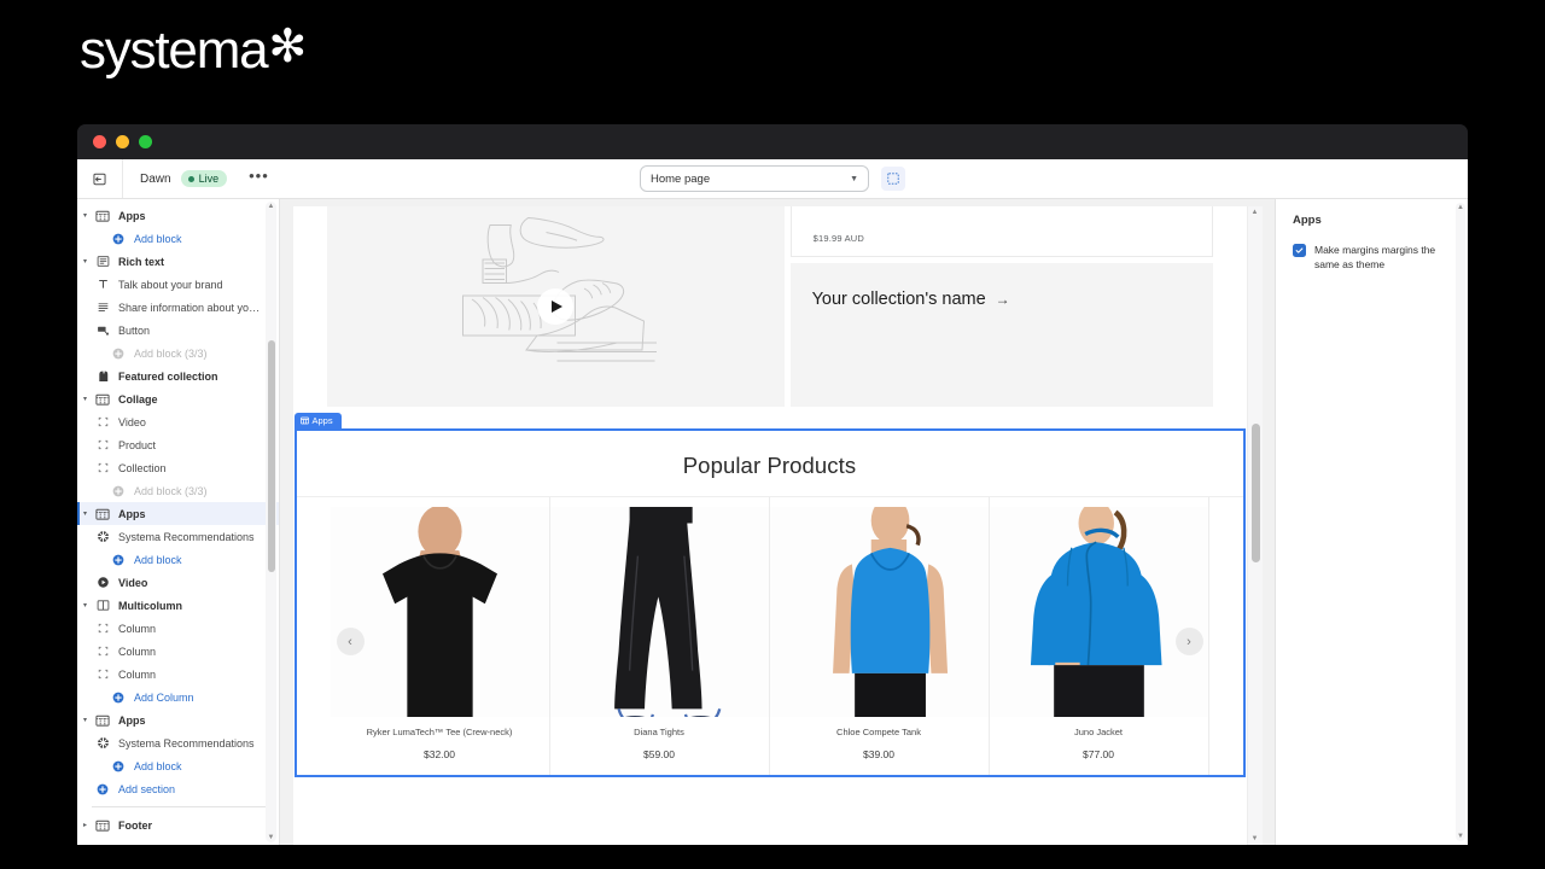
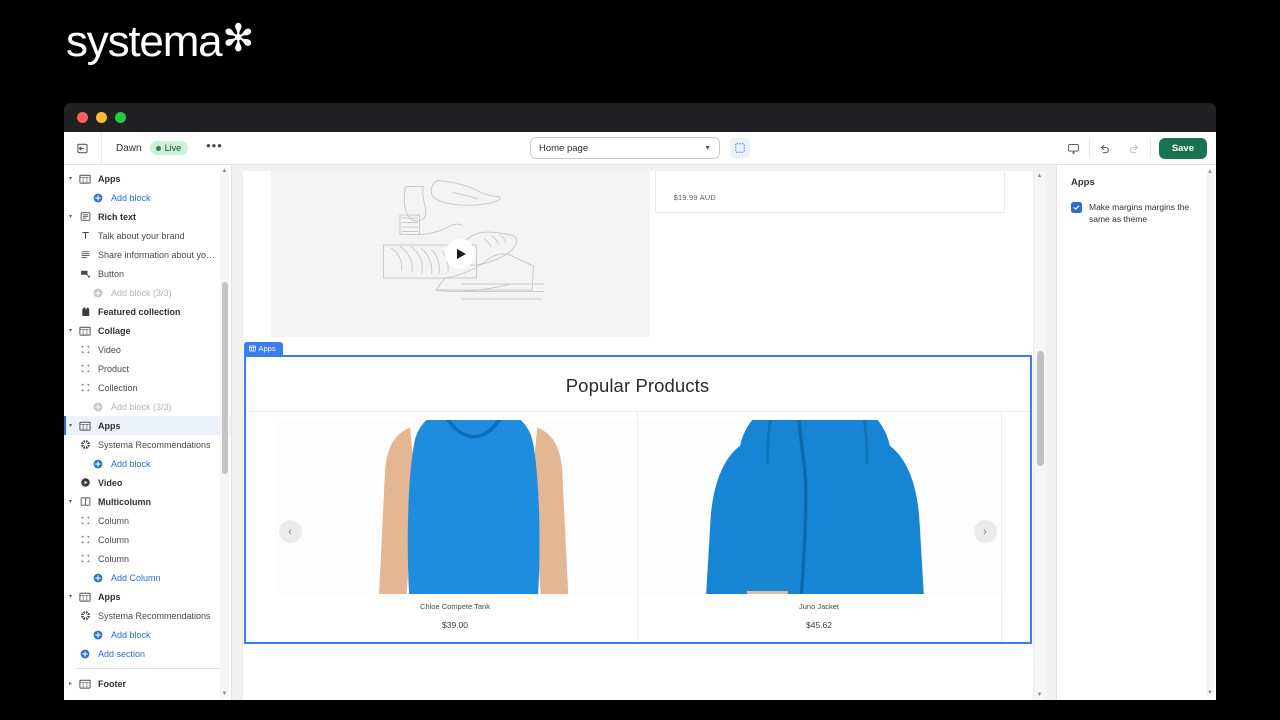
  systema
  ✻
  Dawn
  Live
  •••
  Home page
+ Save
  Apps
  Add block
  Rich text
  Talk about your brand
  Share information about yo…
  Button
  Add block (3/3)
  Featured collection
  Collage
  Video
  Product
  Collection
  Add block (3/3)
  Apps
  Systema Recommendations
  Add block
  Video
  Multicolumn
  Column
  Column
  Column
  Add Column
  Apps
  Systema Recommendations
  Add block
  Add section
  Footer
  $19.99 AUD
- Your collection's name
- →
  Apps
  Popular Products
  ‹
- Ryker LumaTech™ Tee (Crew-neck)
- $32.00
- Diana Tights
- $59.00
  Chloe Compete Tank
  $39.00
  Juno Jacket
- $77.00
+ $45.62
  ›
  Apps
  Make margins margins the same as theme
